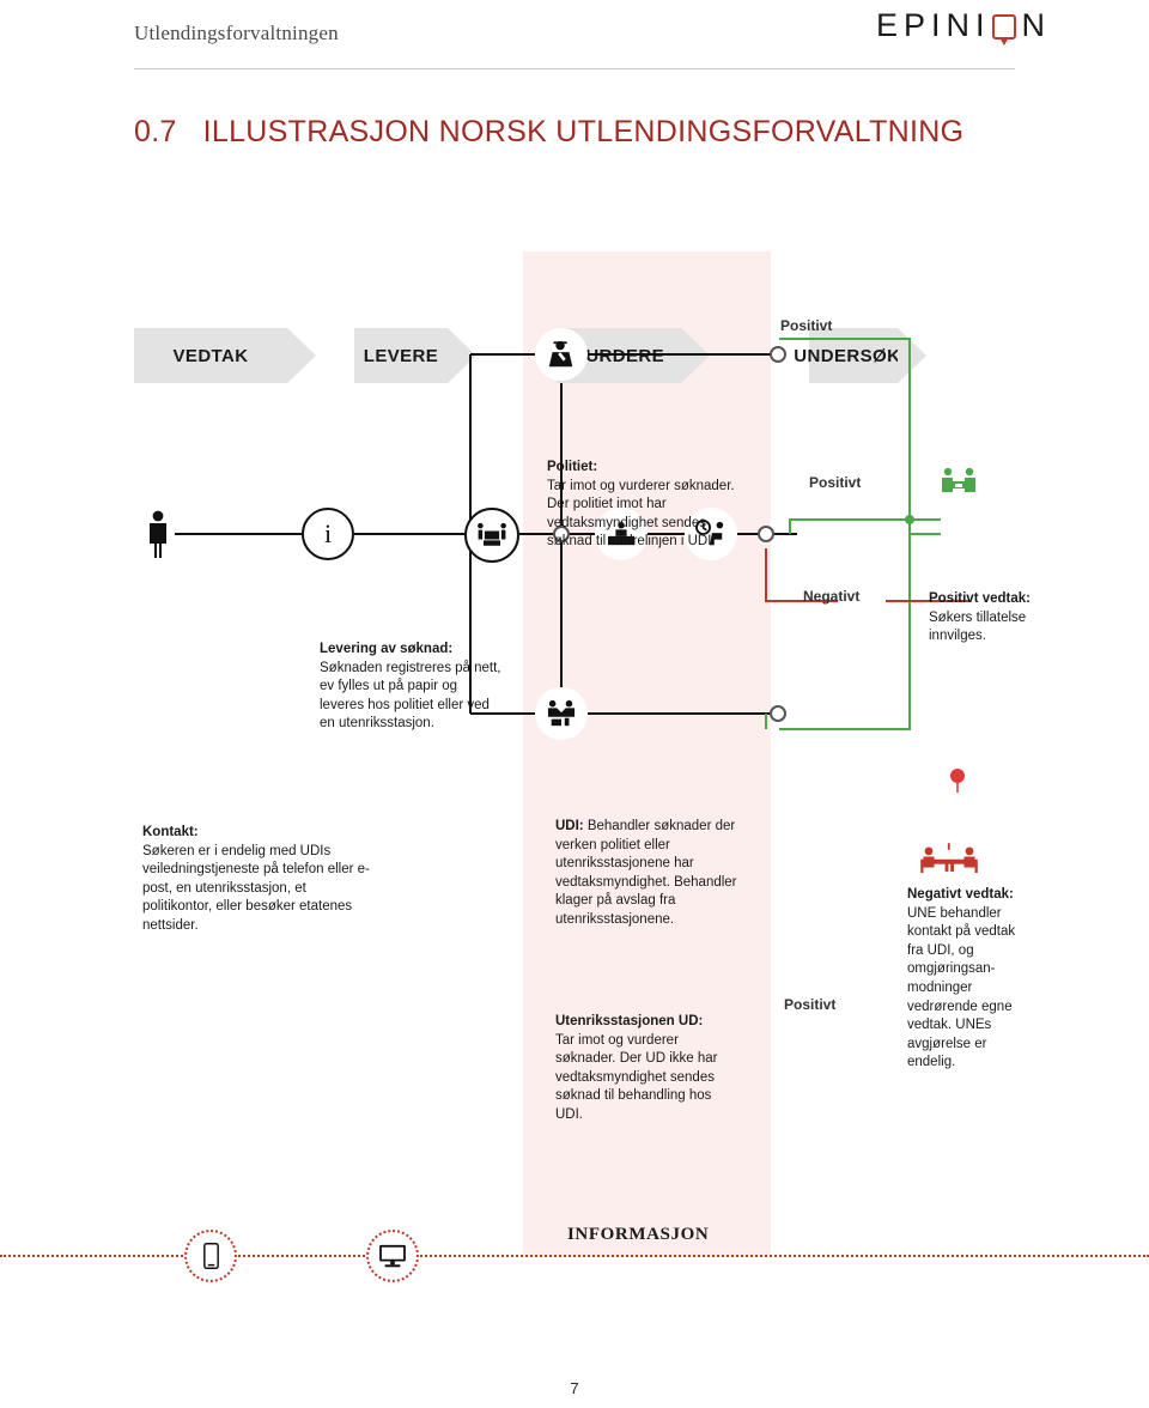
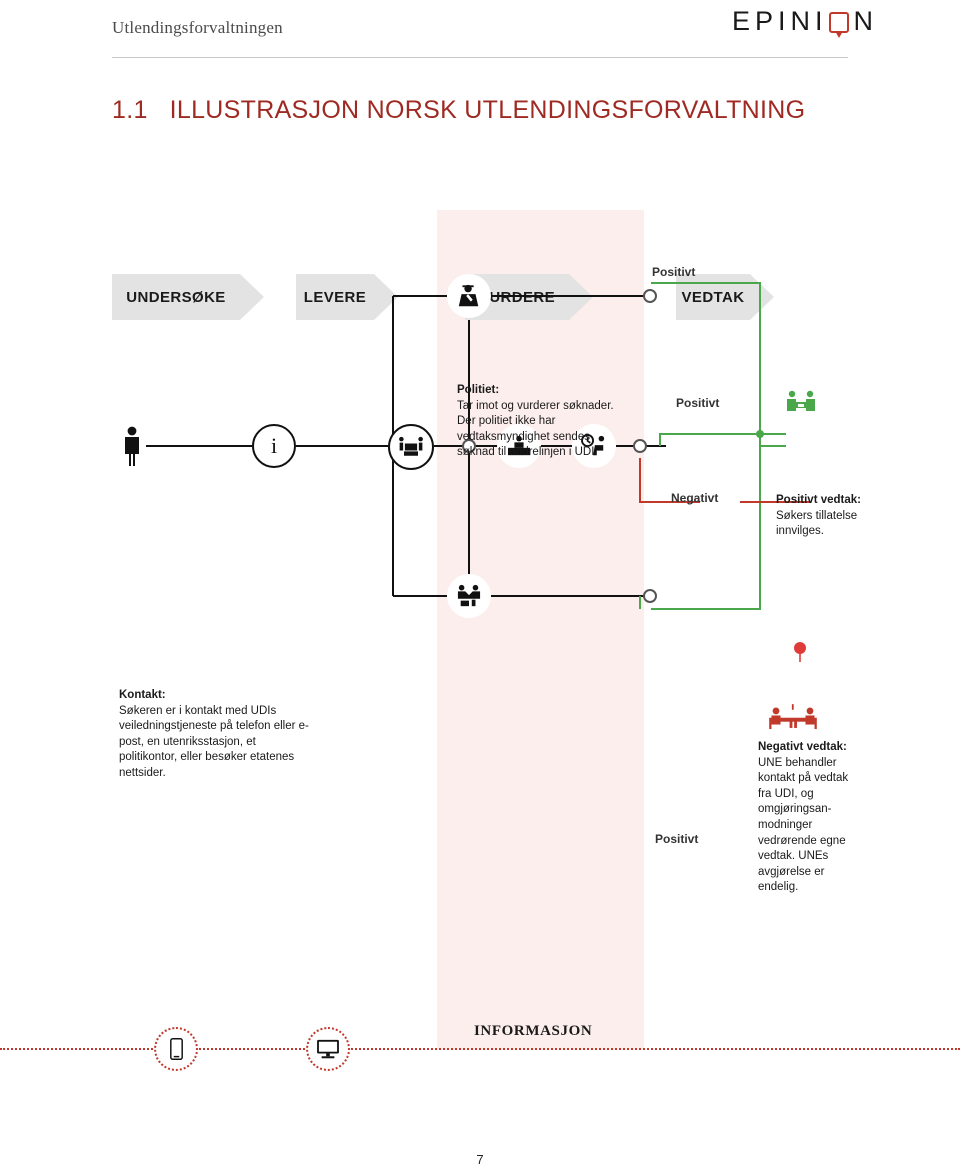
  Utlendingsforvaltningen
  EPINI
  N
- 0.7 ILLUSTRASJON NORSK UTLENDINGSFORVALTNING
+ 1.1 ILLUSTRASJON NORSK UTLENDINGSFORVALTNING
- VEDTAK
+ UNDERSØKE
  LEVERE
- UNDERSØKE
+ VEDTAK
  i
  Positivt
  Positivt
  Negativt
  Positivt
  Politiet:
- Tar imot og vurderer søknader. Der politiet imot har vedtaksmyndighet sendes søknad til andrelinjen i UDI.
+ Tar imot og vurderer søknader. Der politiet ikke har vedtaksmyndighet sendes søknad til andrelinjen i UDI.
- Levering av søknad:
- Søknaden registreres på nett, ev fylles ut på papir og leveres hos politiet eller ved en utenriksstasjon.
  Kontakt:
- Søkeren er i endelig med UDIs veiledningstjeneste på telefon eller e-post, en utenriksstasjon, et politikontor, eller besøker etatenes nettsider.
+ Søkeren er i kontakt med UDIs veiledningstjeneste på telefon eller e-post, en utenriksstasjon, et politikontor, eller besøker etatenes nettsider.
- UDI: Behandler søknader der verken politiet eller utenriksstasjonene har vedtaksmyndighet. Behandler klager på avslag fra utenriksstasjonene.
- Utenriksstasjonen UD:
- Tar imot og vurderer søknader. Der UD ikke har vedtaksmyndighet sendes søknad til behandling hos UDI.
  Positivt vedtak:
  Søkers tillatelse innvilges.
  Negativt vedtak:
  UNE behandler kontakt på vedtak fra UDI, og omgjøringsan-modninger vedrørende egne vedtak. UNEs avgjørelse er endelig.
  INFORMASJON
  7
